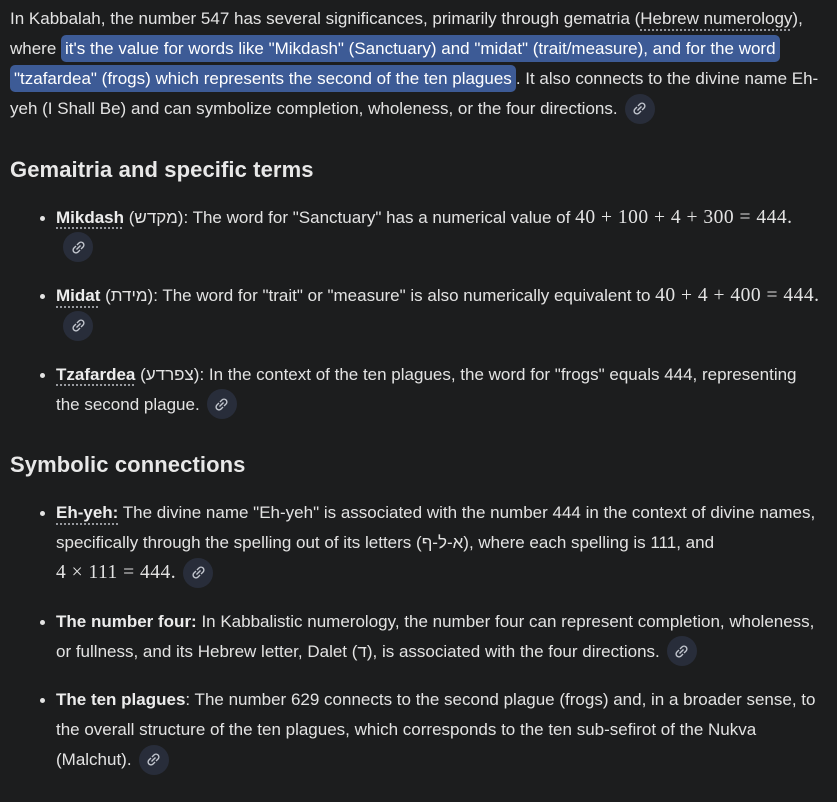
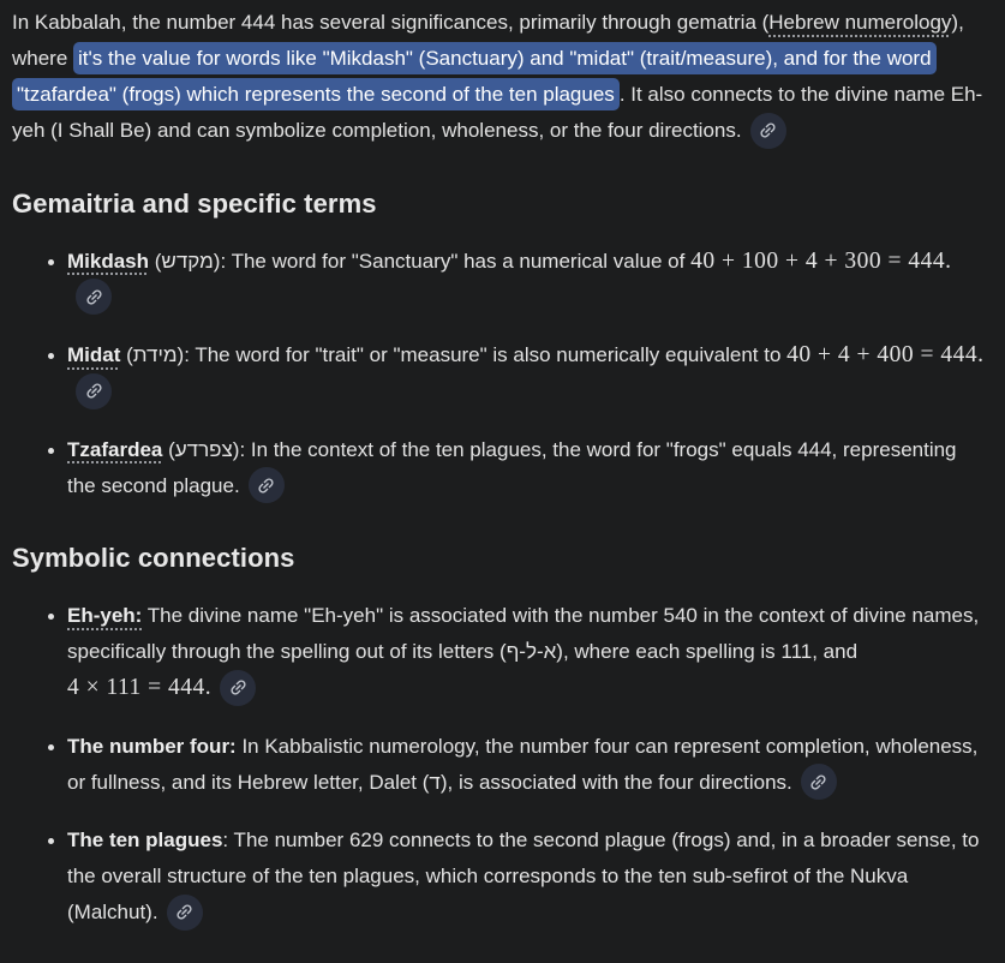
- In Kabbalah, the number 547 has several significances, primarily through gematria (Hebrew numerology), where it's the value for words like "Mikdash" (Sanctuary) and "midat" (trait/measure), and for the word "tzafardea" (frogs) which represents the second of the ten plagues . It also connects to the divine name Eh-yeh (I Shall Be) and can symbolize completion, wholeness, or the four directions.
+ In Kabbalah, the number 444 has several significances, primarily through gematria (Hebrew numerology), where it's the value for words like "Mikdash" (Sanctuary) and "midat" (trait/measure), and for the word "tzafardea" (frogs) which represents the second of the ten plagues . It also connects to the divine name Eh-yeh (I Shall Be) and can symbolize completion, wholeness, or the four directions.
  Gemaitria and specific terms
  Mikdash (מקדש): The word for "Sanctuary" has a numerical value of 40 + 100 + 4 + 300 = 444.
  Midat (מידת): The word for "trait" or "measure" is also numerically equivalent to 40 + 4 + 400 = 444.
  Tzafardea (צפרדע): In the context of the ten plagues, the word for "frogs" equals 444, representing the second plague.
  Symbolic connections
- Eh-yeh: The divine name "Eh-yeh" is associated with the number 444 in the context of divine names, specifically through the spelling out of its letters (א-ל-ף), where each spelling is 111, and 4 × 111 = 444.
+ Eh-yeh: The divine name "Eh-yeh" is associated with the number 540 in the context of divine names, specifically through the spelling out of its letters (א-ל-ף), where each spelling is 111, and 4 × 111 = 444.
  The number four: In Kabbalistic numerology, the number four can represent completion, wholeness, or fullness, and its Hebrew letter, Dalet (ד), is associated with the four directions.
  The ten plagues: The number 629 connects to the second plague (frogs) and, in a broader sense, to the overall structure of the ten plagues, which corresponds to the ten sub-sefirot of the Nukva (Malchut).
